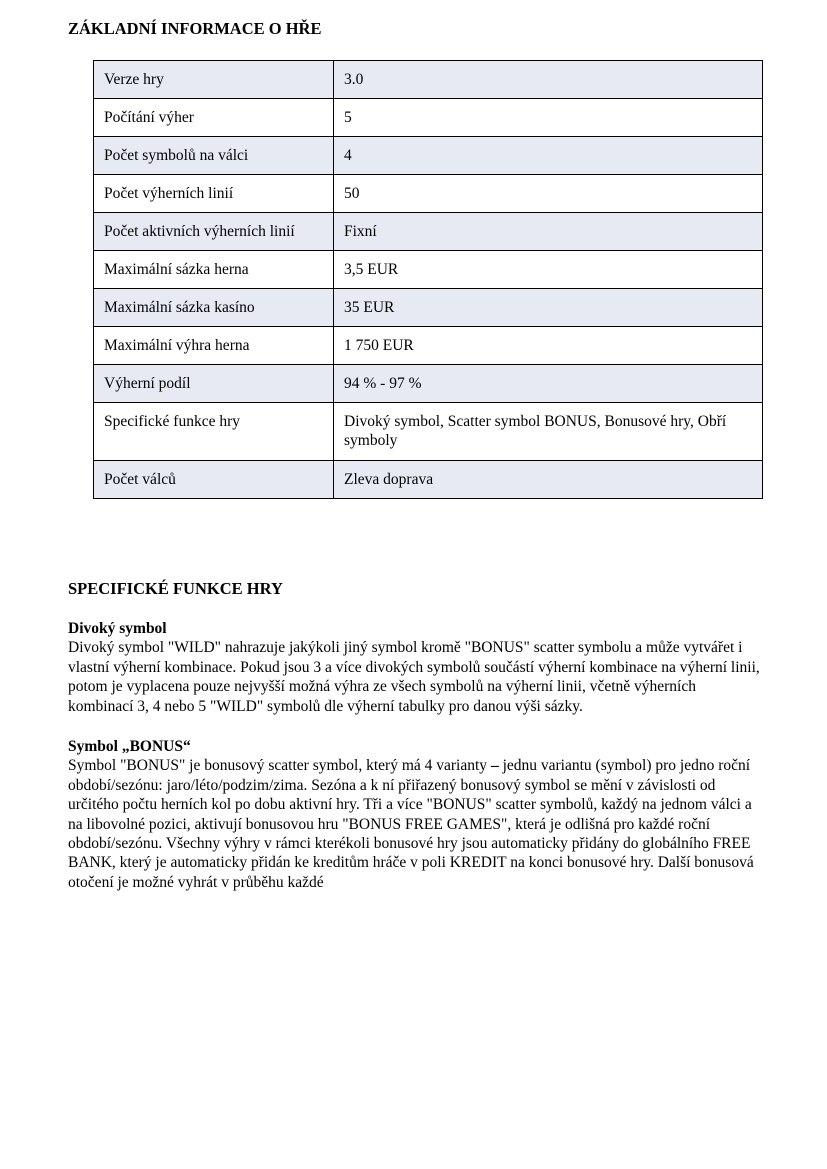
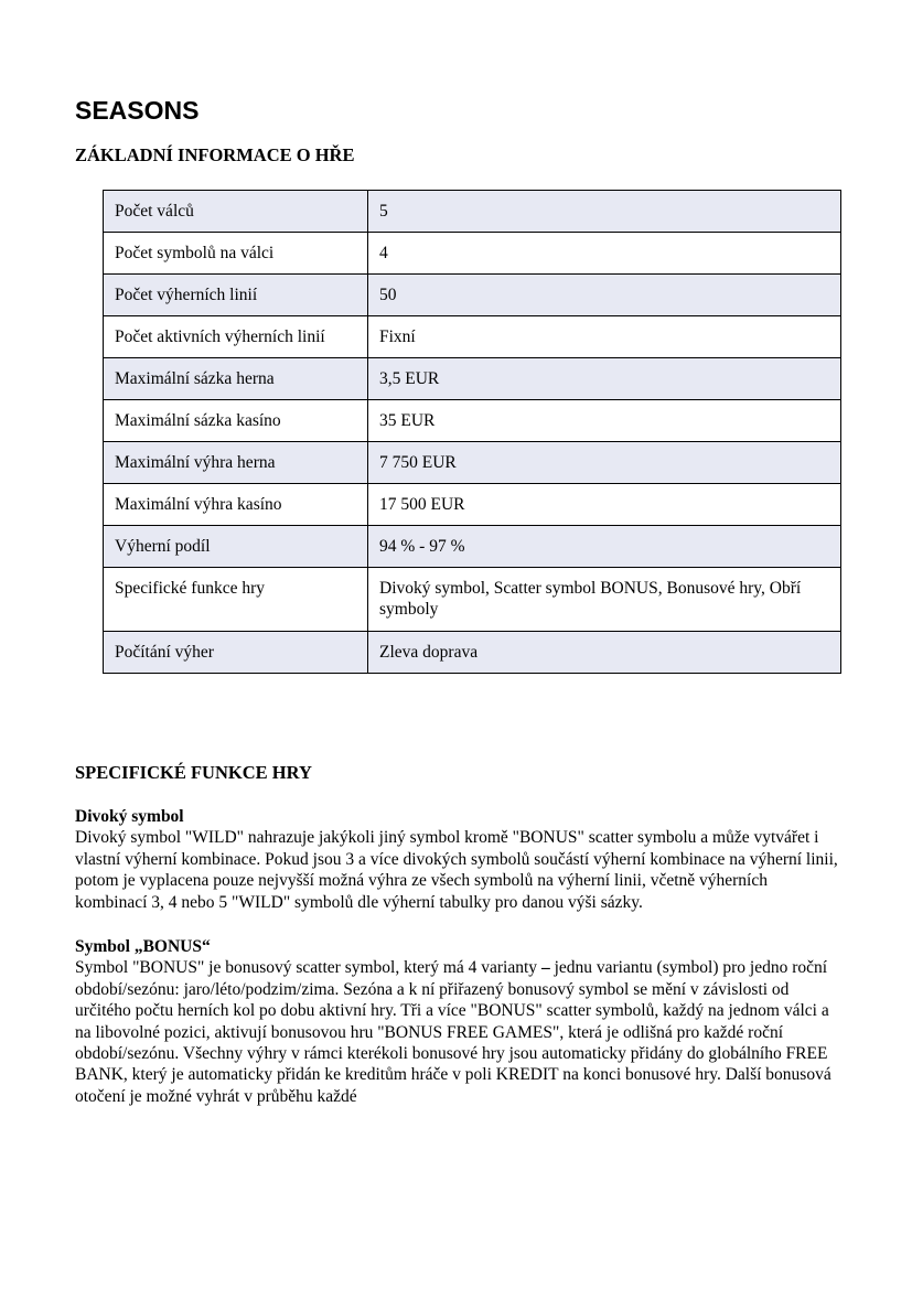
+ SEASONS
  ZÁKLADNÍ INFORMACE O HŘE
- Verze hry	3.0
- Počítání výher	5
+ Počet válců	5
  Počet symbolů na válci	4
  Počet výherních linií	50
  Počet aktivních výherních linií	Fixní
  Maximální sázka herna	3,5 EUR
  Maximální sázka kasíno	35 EUR
- Maximální výhra herna	1 750 EUR
+ Maximální výhra herna	7 750 EUR
+ Maximální výhra kasíno	17 500 EUR
  Výherní podíl	94 % - 97 %
  Specifické funkce hry	Divoký symbol, Scatter symbol BONUS, Bonusové hry, Obří symboly
- Počet válců	Zleva doprava
+ Počítání výher	Zleva doprava
  SPECIFICKÉ FUNKCE HRY
  Divoký symbol
  Divoký symbol "WILD" nahrazuje jakýkoli jiný symbol kromě "BONUS" scatter symbolu a může vytvářet i vlastní výherní kombinace. Pokud jsou 3 a více divokých symbolů součástí výherní kombinace na výherní linii, potom je vyplacena pouze nejvyšší možná výhra ze všech symbolů na výherní linii, včetně výherních kombinací 3, 4 nebo 5 "WILD" symbolů dle výherní tabulky pro danou výši sázky.
  Symbol „BONUS“
  Symbol "BONUS" je bonusový scatter symbol, který má 4 varianty – jednu variantu (symbol) pro jedno roční období/sezónu: jaro/léto/podzim/zima. Sezóna a k ní přiřazený bonusový symbol se mění v závislosti od určitého počtu herních kol po dobu aktivní hry. Tři a více "BONUS" scatter symbolů, každý na jednom válci a na libovolné pozici, aktivují bonusovou hru "BONUS FREE GAMES", která je odlišná pro každé roční období/sezónu. Všechny výhry v rámci kterékoli bonusové hry jsou automaticky přidány do globálního FREE BANK, který je automaticky přidán ke kreditům hráče v poli KREDIT na konci bonusové hry. Další bonusová otočení je možné vyhrát v průběhu každé
